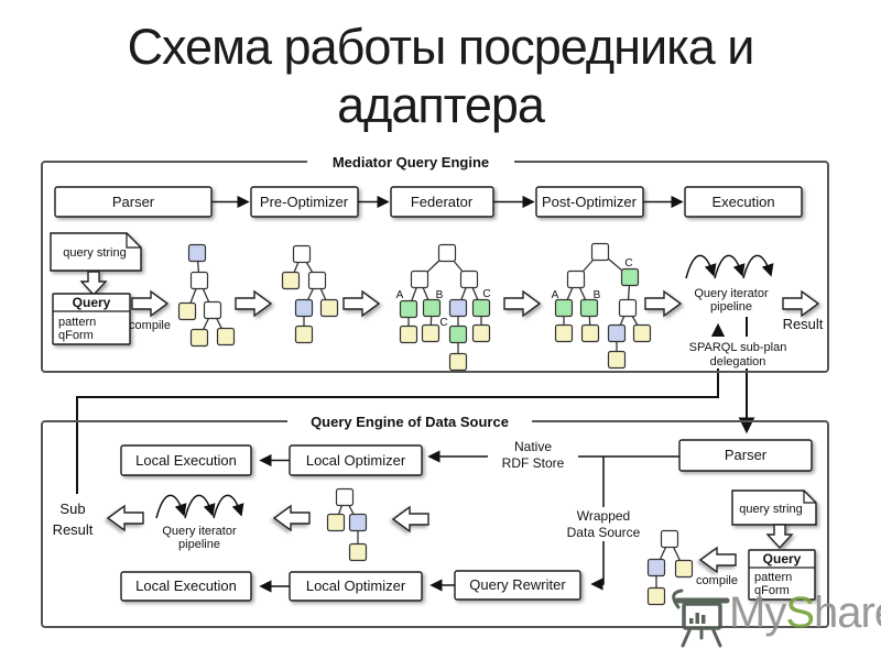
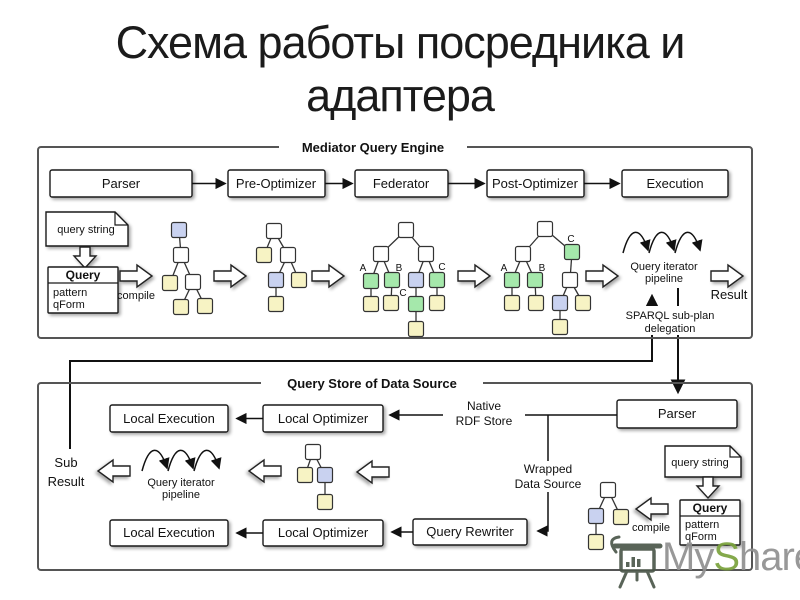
  Схема работы посредника и
  адаптера
  Mediator Query Engine
  Parser
  Pre-Optimizer
  Federator
  Post-Optimizer
  Execution
  query string
  Query
  pattern
  qForm
  compile
  A
  B
  C
  C
  A
  B
  C
  Query iterator
  pipeline
  Result
  SPARQL sub-plan
  delegation
- Query Engine of Data Source
+ Query Store of Data Source
  Local Execution
  Local Optimizer
  Parser
  Native
  RDF Store
  Wrapped
  Data Source
  Sub
  Result
  Query iterator
  pipeline
  Local Execution
  Local Optimizer
  Query Rewriter
  query string
  Query
  pattern
  qForm
  compile
  MyShar
